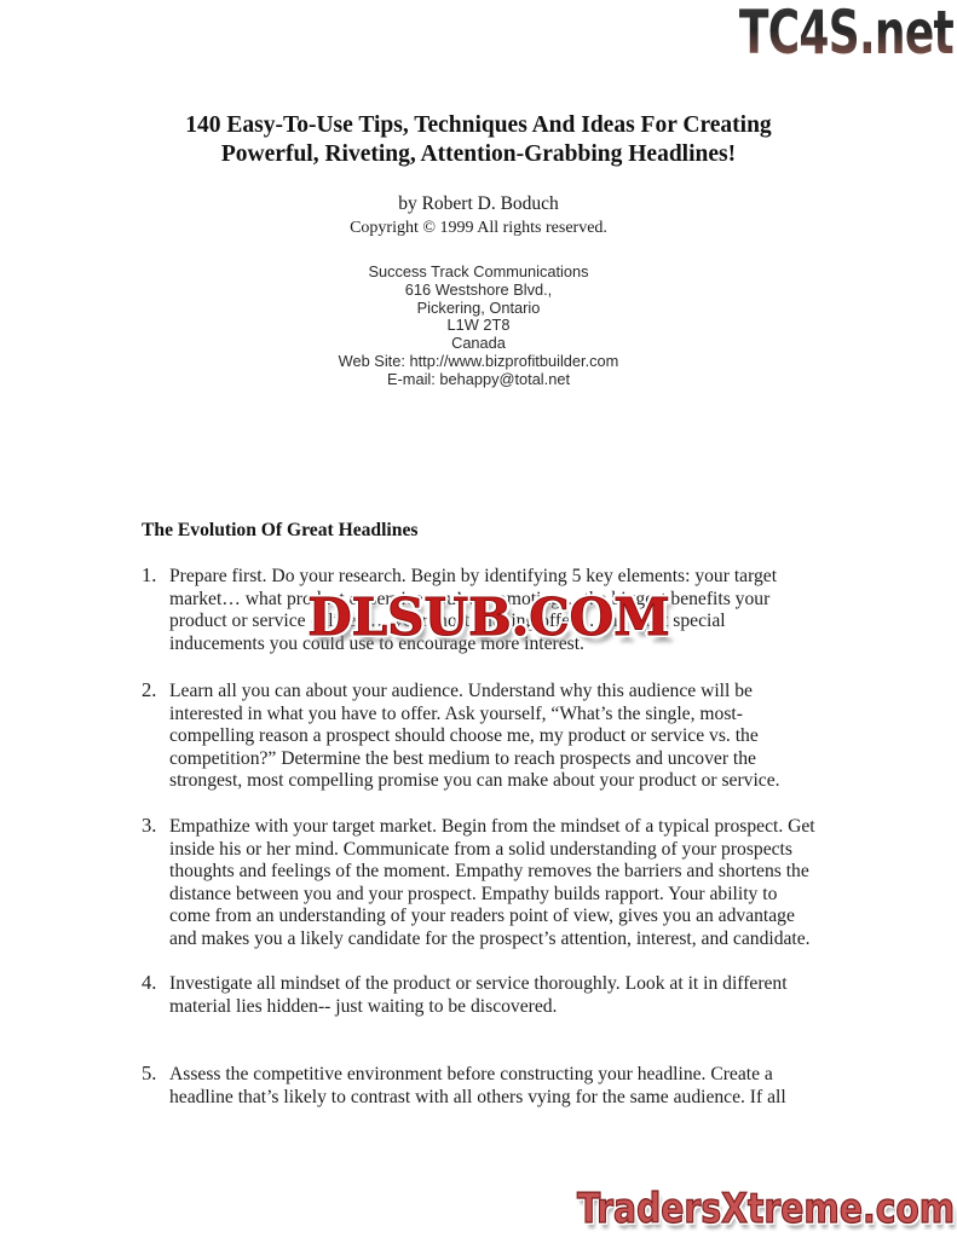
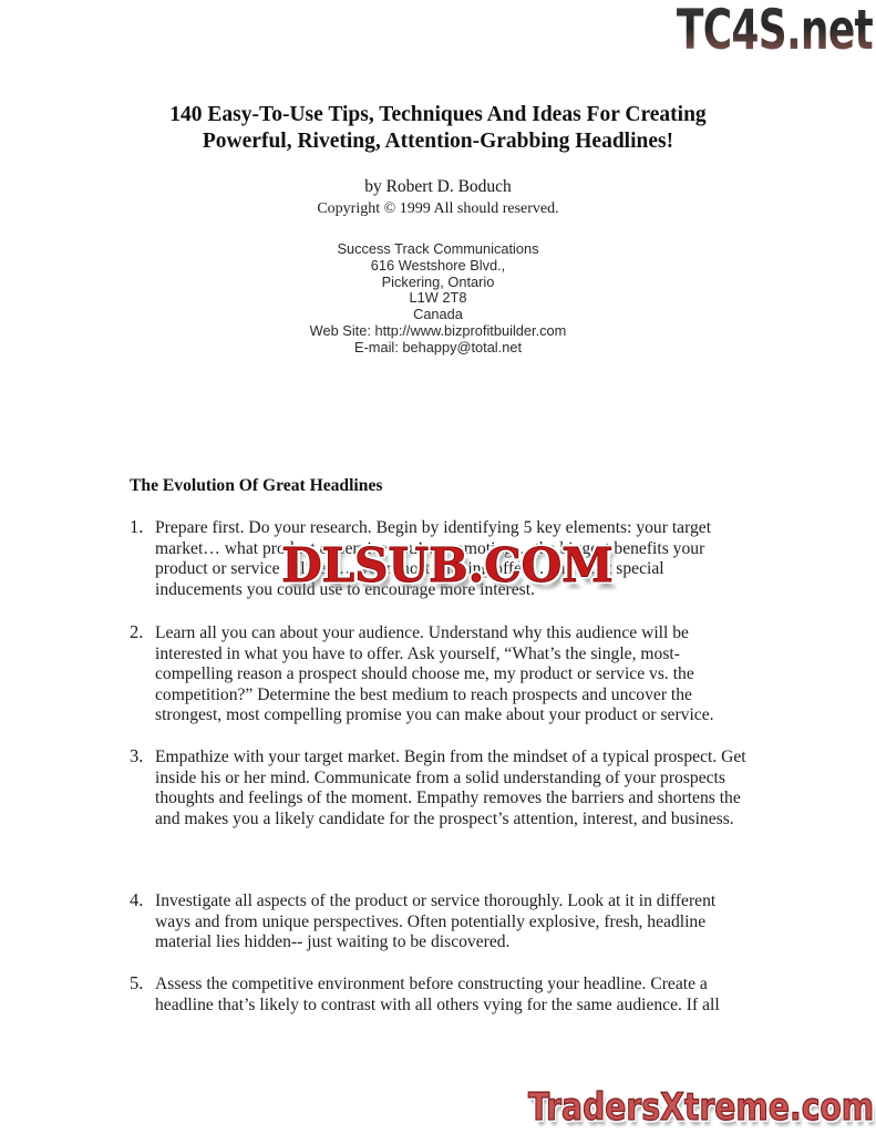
  TC4S.net
  140 Easy-To-Use Tips, Techniques And Ideas For Creating
  Powerful, Riveting, Attention-Grabbing Headlines!
  by Robert D. Boduch
- Copyright © 1999 All rights reserved.
+ Copyright © 1999 All should reserved.
  Success Track Communications
  616 Westshore Blvd.,
  Pickering, Ontario
  L1W 2T8
  Canada
  Web Site: http://www.bizprofitbuilder.com
  E-mail: behappy@total.net
  The Evolution Of Great Headlines
  1.
  Prepare first. Do your research. Begin by identifying 5 key elements: your target
  market… what product or service you’re promoting… the biggest benefits your
  product or service delivers… your most enticing offer… and what special
  inducements you could use to encourage more interest.
  2.
  Learn all you can about your audience. Understand why this audience will be
  interested in what you have to offer. Ask yourself, “What’s the single, most-
  compelling reason a prospect should choose me, my product or service vs. the
  competition?” Determine the best medium to reach prospects and uncover the
  strongest, most compelling promise you can make about your product or service.
  3.
  Empathize with your target market. Begin from the mindset of a typical prospect. Get
  inside his or her mind. Communicate from a solid understanding of your prospects
  thoughts and feelings of the moment. Empathy removes the barriers and shortens the
- distance between you and your prospect. Empathy builds rapport. Your ability to
- come from an understanding of your readers point of view, gives you an advantage
- and makes you a likely candidate for the prospect’s attention, interest, and candidate.
+ and makes you a likely candidate for the prospect’s attention, interest, and business.
  4.
- Investigate all mindset of the product or service thoroughly. Look at it in different
+ Investigate all aspects of the product or service thoroughly. Look at it in different
+ ways and from unique perspectives. Often potentially explosive, fresh, headline
  material lies hidden-- just waiting to be discovered.
  5.
  Assess the competitive environment before constructing your headline. Create a
  headline that’s likely to contrast with all others vying for the same audience. If all
  DLSUB.COM
  TradersXtreme.com
